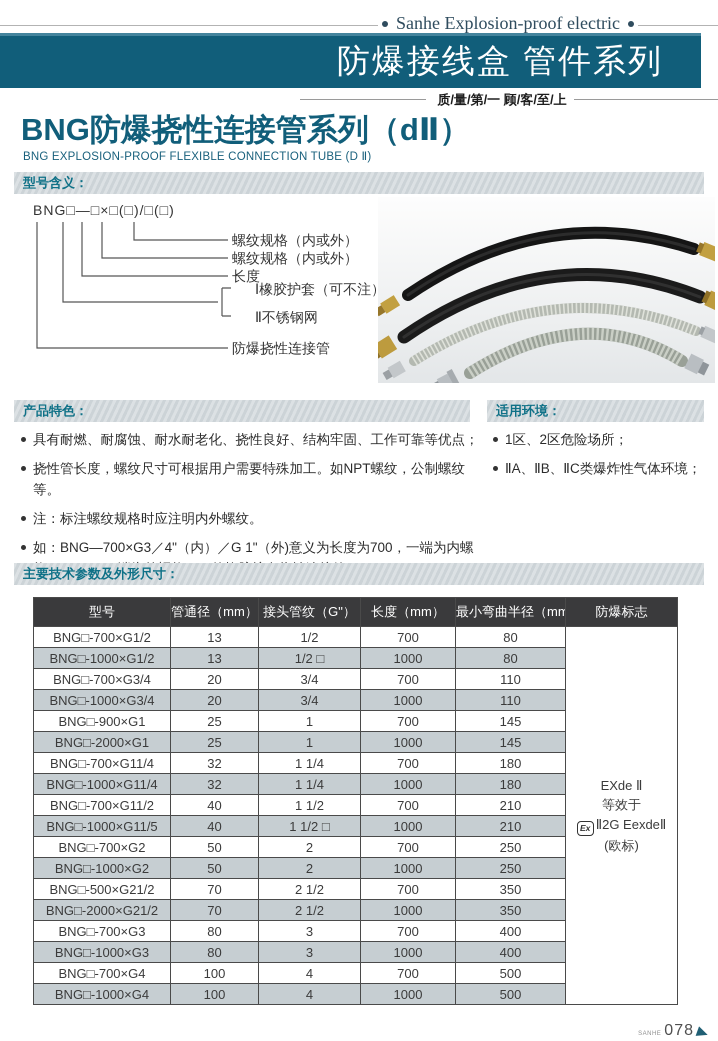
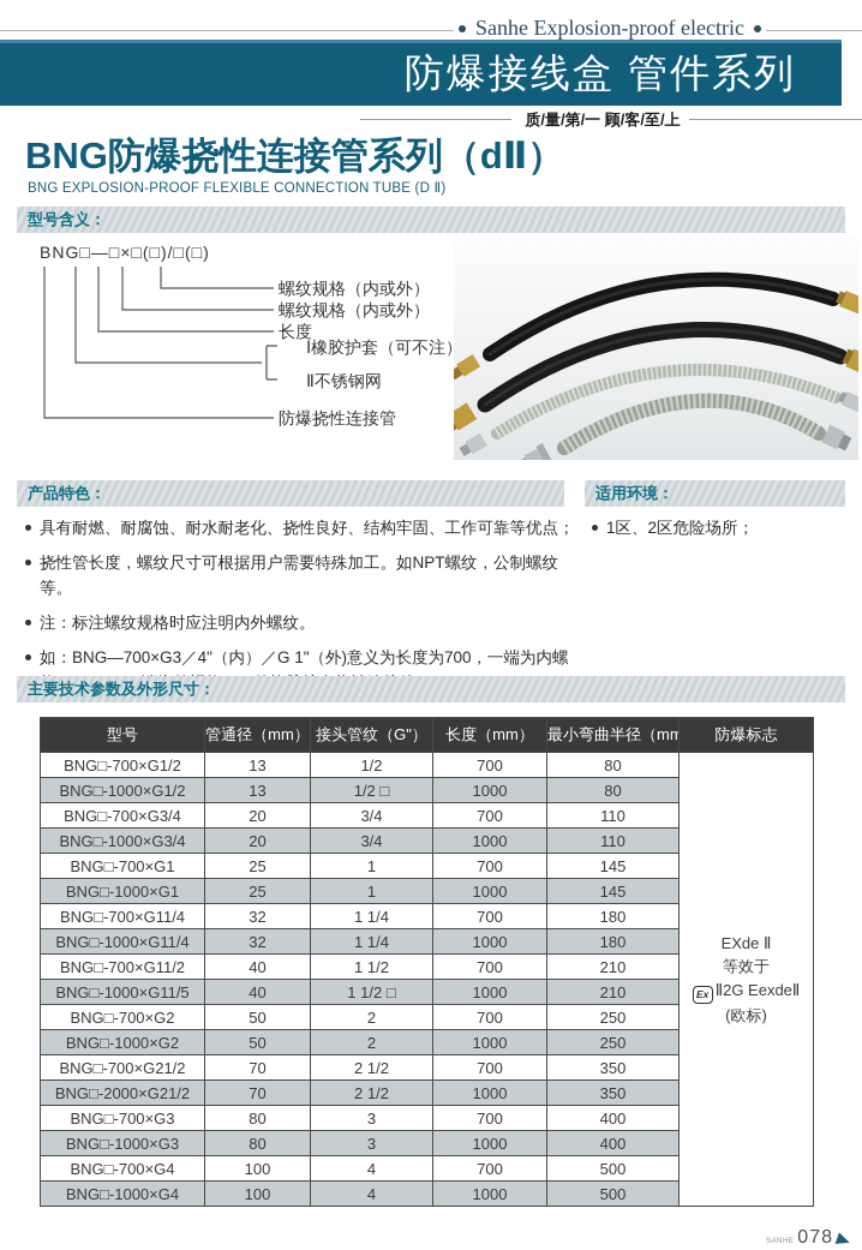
  Sanhe Explosion-proof electric
  防爆接线盒 管件系列
  质/量/第/一 顾/客/至/上
  BNG防爆挠性连接管系列（dⅡ）
  BNG EXPLOSION-PROOF FLEXIBLE CONNECTION TUBE (D Ⅱ)
  型号含义：
  BNG□—□×□(□)/□(□)
  螺纹规格（内或外）
  螺纹规格（内或外）
  长度
  Ⅰ橡胶护套（可不注
  Ⅱ不锈钢网
  防爆挠性连接管
  产品特色：
  适用环境：
  具有耐燃、耐腐蚀、耐水耐老化、挠性良好、结构牢固、工作可靠等优点；
  挠性管长度，螺纹尺寸可根据用户需要特殊加工。如NPT螺纹，公制螺纹等。
  注：标注螺纹规格时应注明内外螺纹。
  1区、2区危险场所；
- ⅡA、ⅡB、ⅡC类爆炸性气体环境；
  主要技术参数及外形尺寸：
  型号	管通径（mm）	接头管纹（G"）	长度（mm）	最小弯曲半径（mm	防爆标志
  BNG□-700×G1/2	13	1/2	700	80	EXde Ⅱ 等效于 Ex Ⅱ2G EexdeⅡ (欧标)
  BNG□-1000×G1/2	13	1/2 □	1000	80
  BNG□-700×G3/4	20	3/4	700	110
  BNG□-1000×G3/4	20	3/4	1000	110
- BNG□-900×G1	25	1	700	145
+ BNG□-700×G1	25	1	700	145
- BNG□-2000×G1	25	1	1000	145
+ BNG□-1000×G1	25	1	1000	145
  BNG□-700×G11/4	32	1 1/4	700	180
  BNG□-1000×G11/4	32	1 1/4	1000	180
  BNG□-700×G11/2	40	1 1/2	700	210
  BNG□-1000×G11/5	40	1 1/2 □	1000	210
  BNG□-700×G2	50	2	700	250
  BNG□-1000×G2	50	2	1000	250
- BNG□-500×G21/2	70	2 1/2	700	350
+ BNG□-700×G21/2	70	2 1/2	700	350
  BNG□-2000×G21/2	70	2 1/2	1000	350
  BNG□-700×G3	80	3	700	400
  BNG□-1000×G3	80	3	1000	400
  BNG□-700×G4	100	4	700	500
  BNG□-1000×G4	100	4	1000	500
  078
